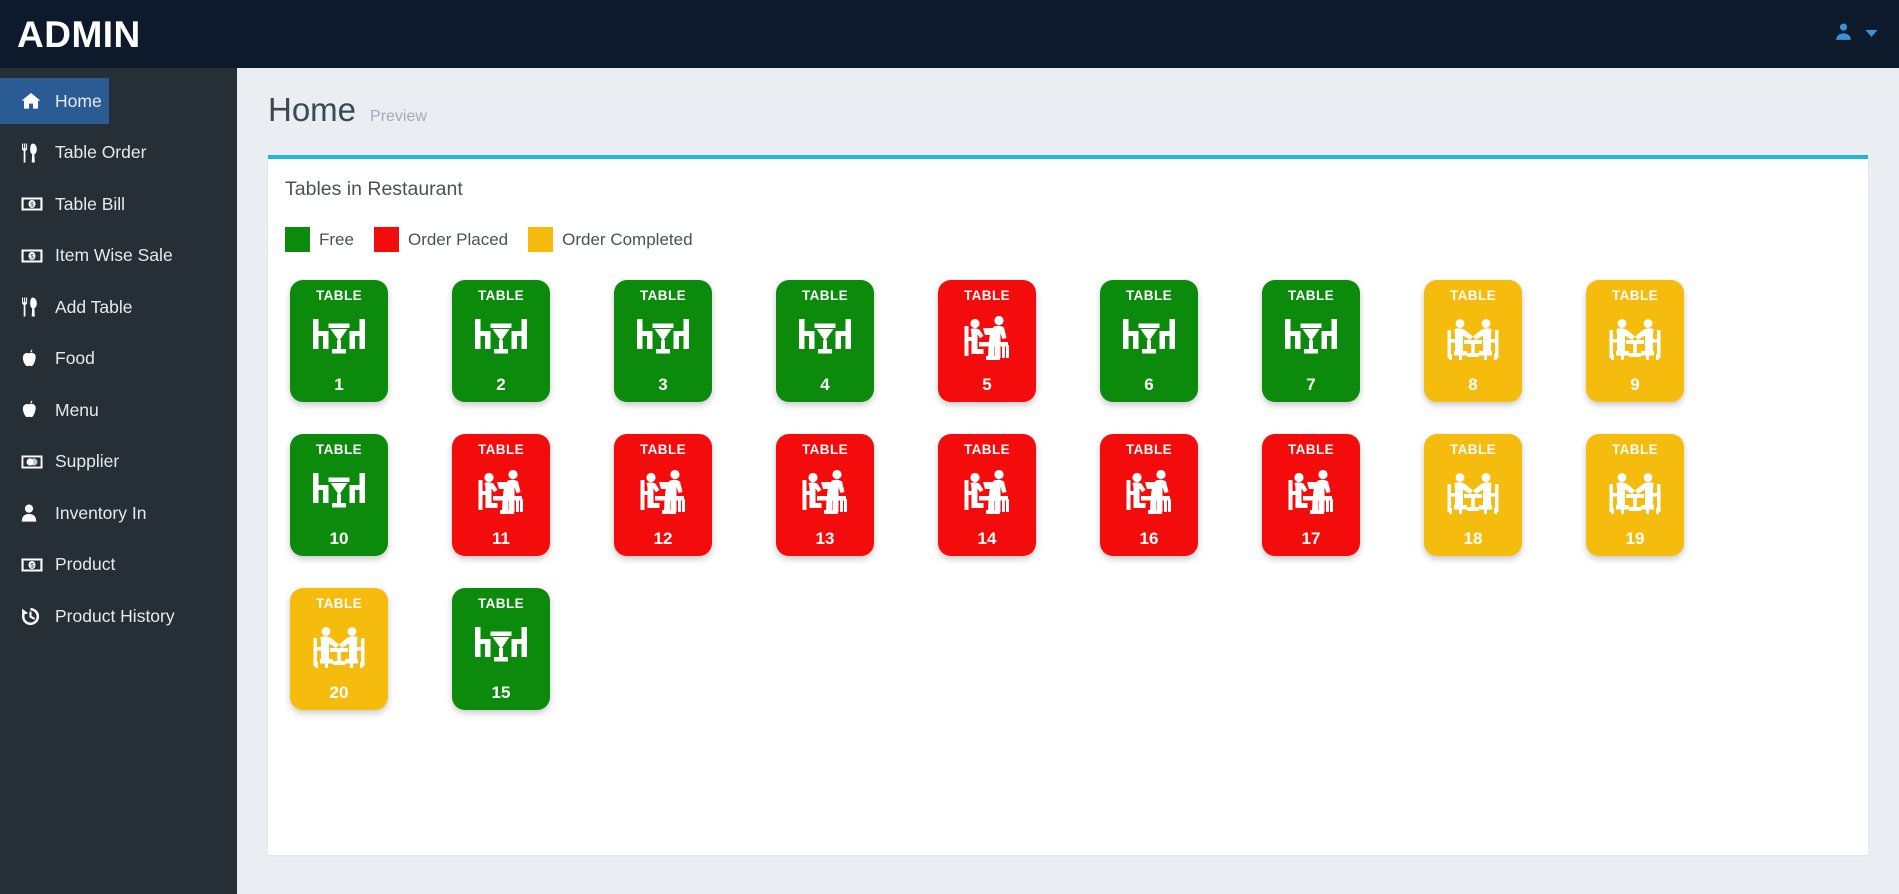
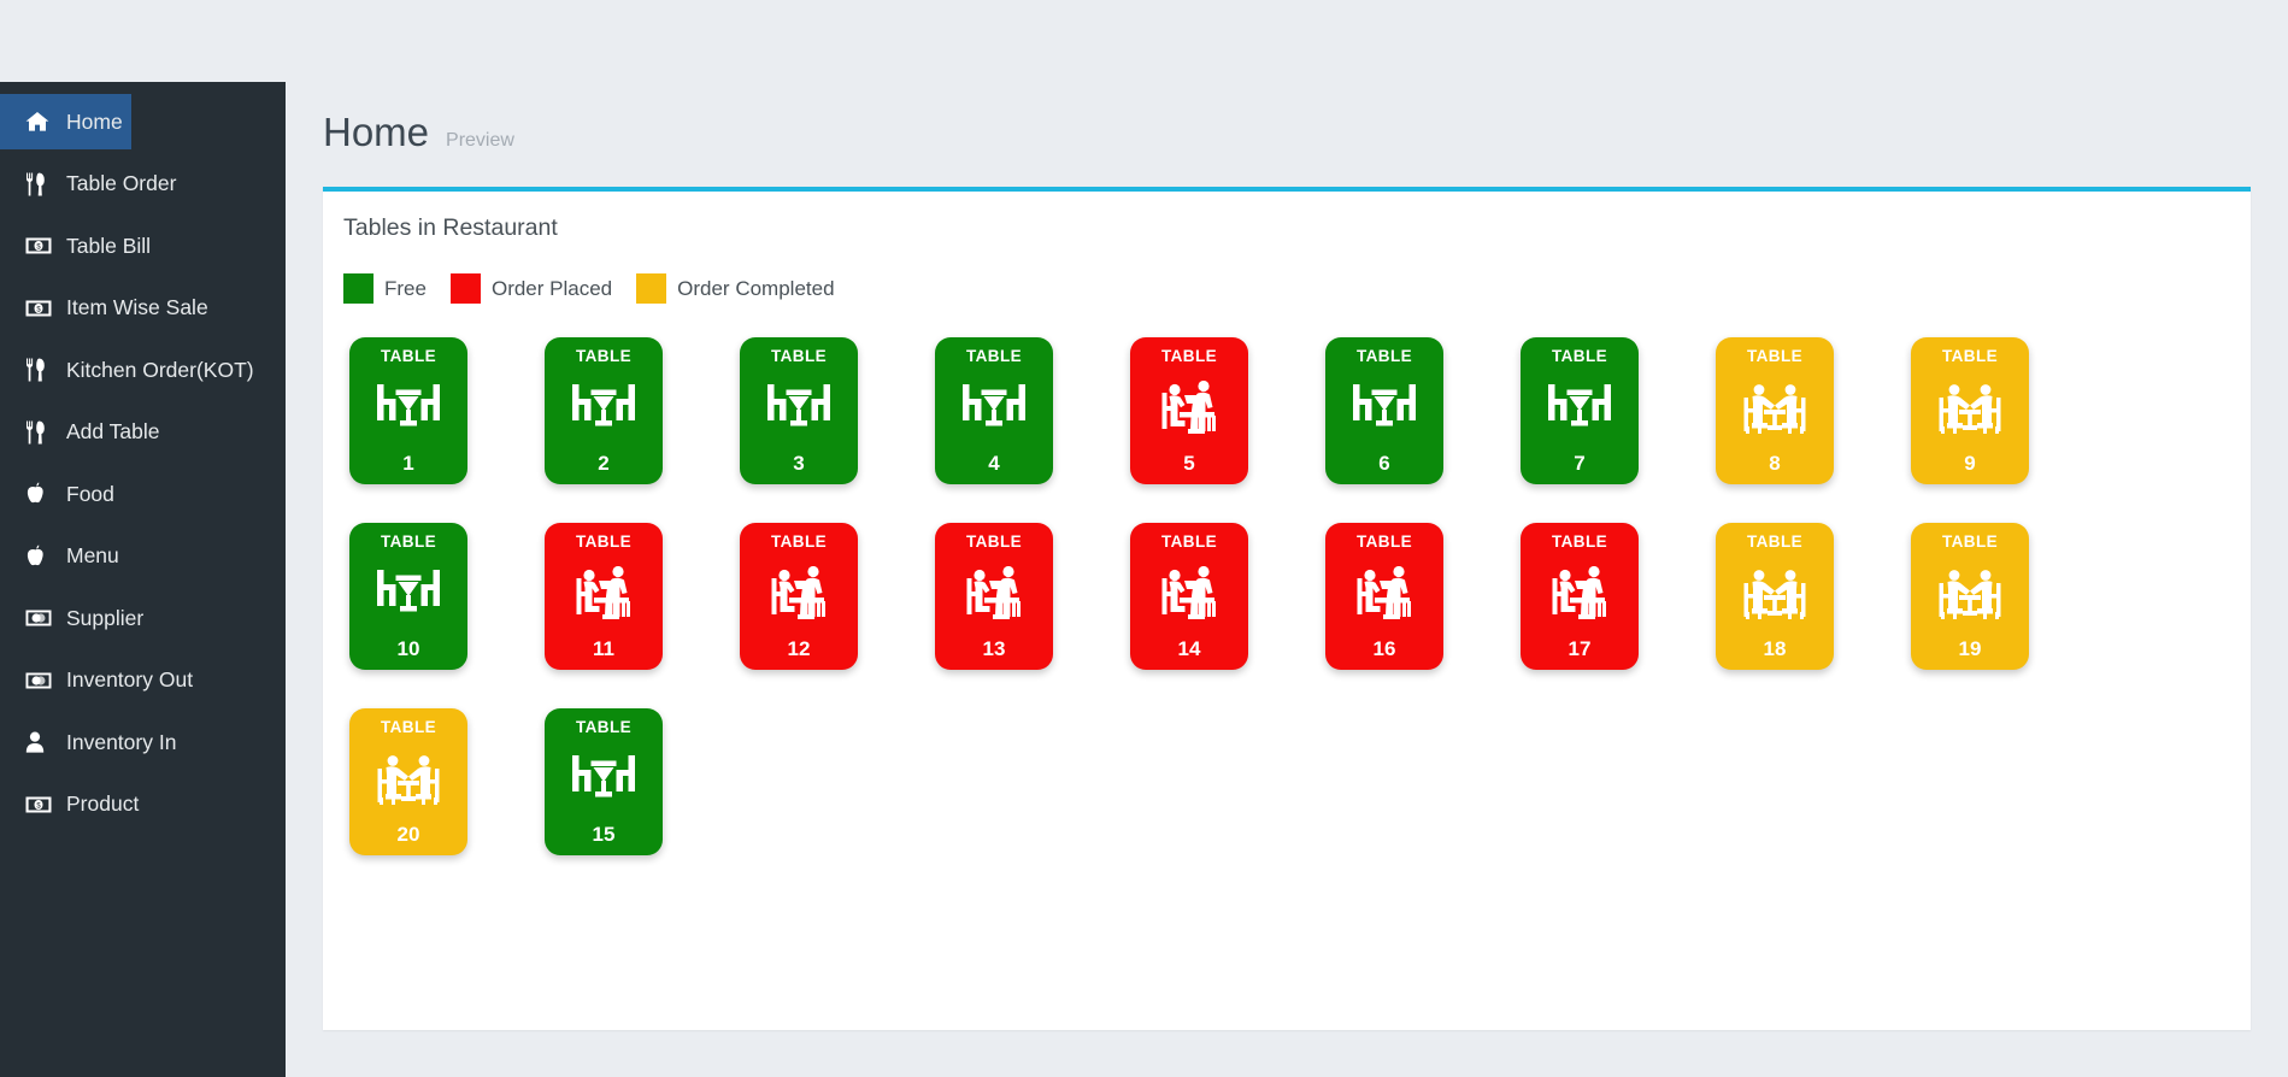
- ADMIN
  Home
  Table Order
  Table Bill
  Item Wise Sale
+ Kitchen Order(KOT)
  Add Table
  Food
  Menu
  Supplier
+ Inventory Out
  Inventory In
  Product
- Product History
  Home
  Preview
  Tables in Restaurant
  Free
  Order Placed
  Order Completed
  TABLE
  1
  TABLE
  2
  TABLE
  3
  TABLE
  4
  TABLE
  5
  TABLE
  6
  TABLE
  7
  TABLE
  8
  TABLE
  9
  TABLE
  10
  TABLE
  11
  TABLE
  12
  TABLE
  13
  TABLE
  14
  TABLE
  16
  TABLE
  17
  TABLE
  18
  TABLE
  19
  TABLE
  20
  TABLE
  15
